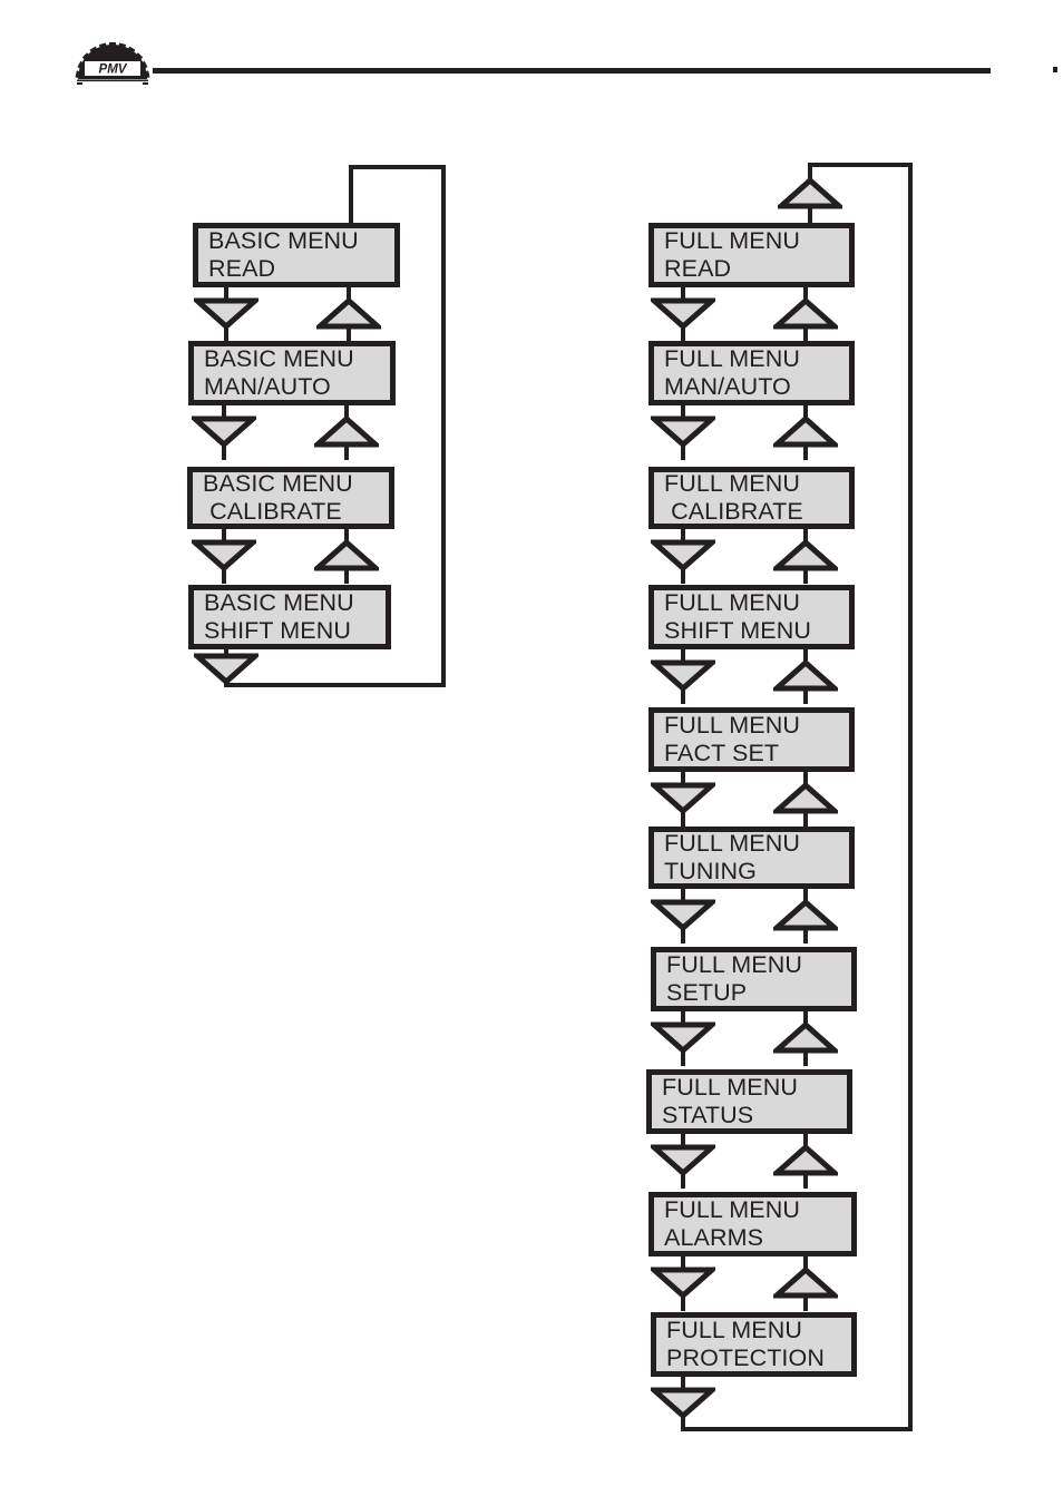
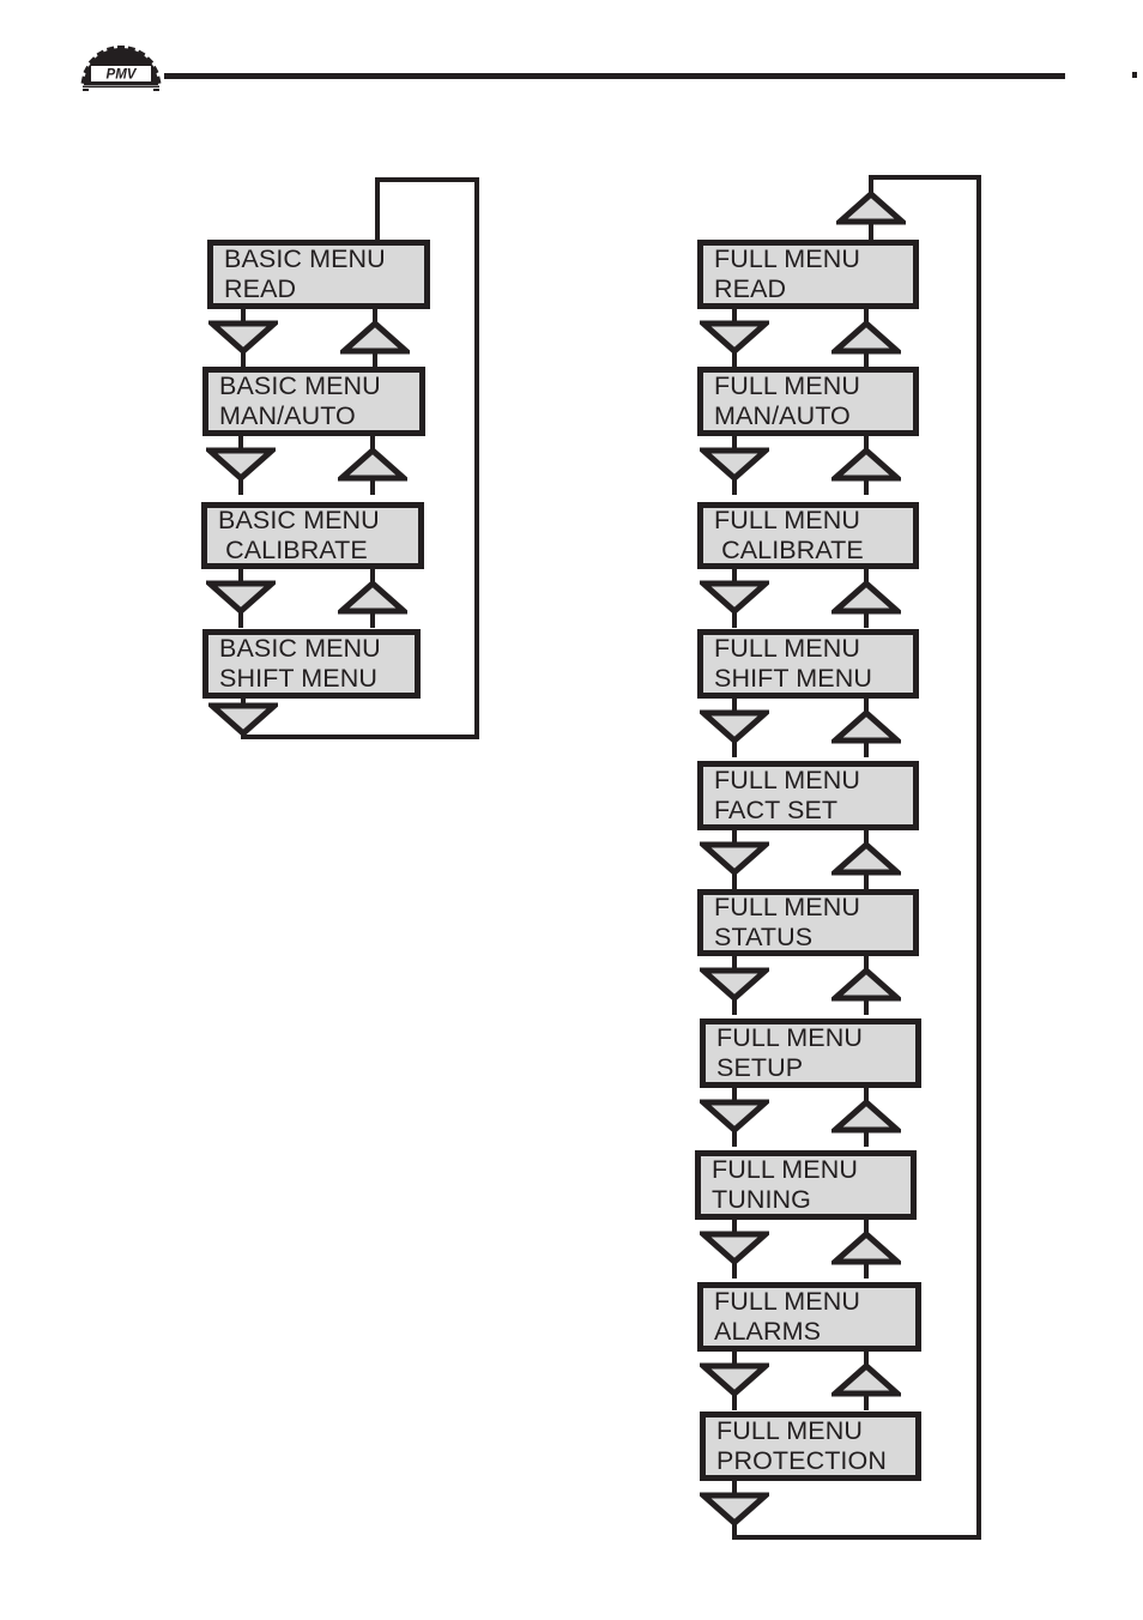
  PMV
  BASIC MENU
  READ
  BASIC MENU
  MAN/AUTO
  BASIC MENU
  CALIBRATE
  BASIC MENU
  SHIFT MENU
  FULL MENU
  READ
  FULL MENU
  MAN/AUTO
  FULL MENU
  CALIBRATE
  FULL MENU
  SHIFT MENU
  FULL MENU
  FACT SET
  FULL MENU
- TUNING
+ STATUS
  FULL MENU
  SETUP
  FULL MENU
- STATUS
+ TUNING
  FULL MENU
  ALARMS
  FULL MENU
  PROTECTION
